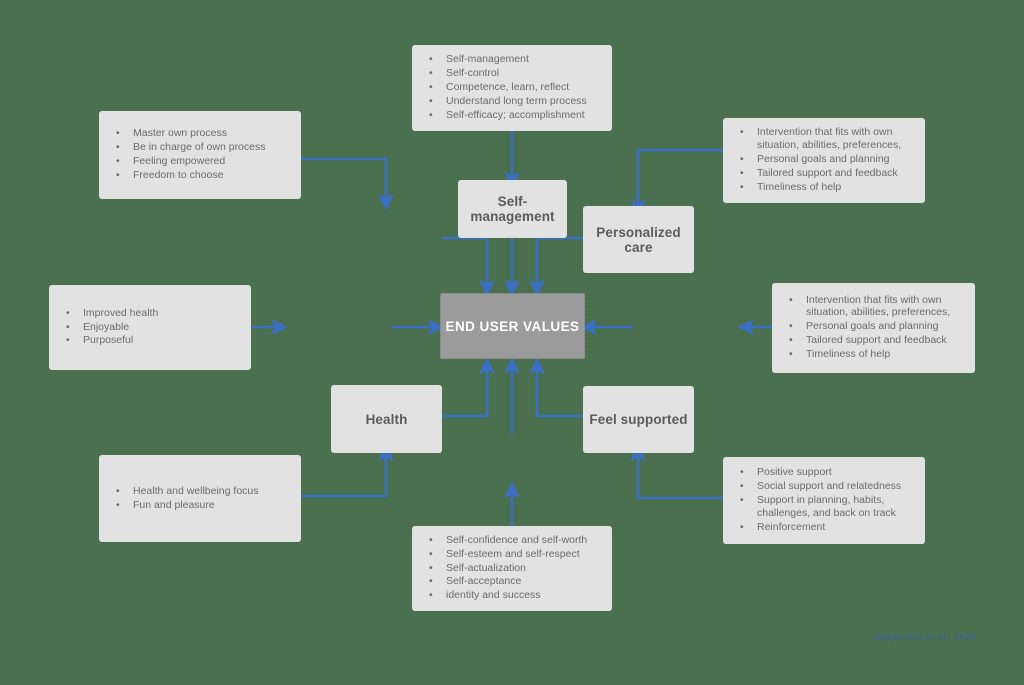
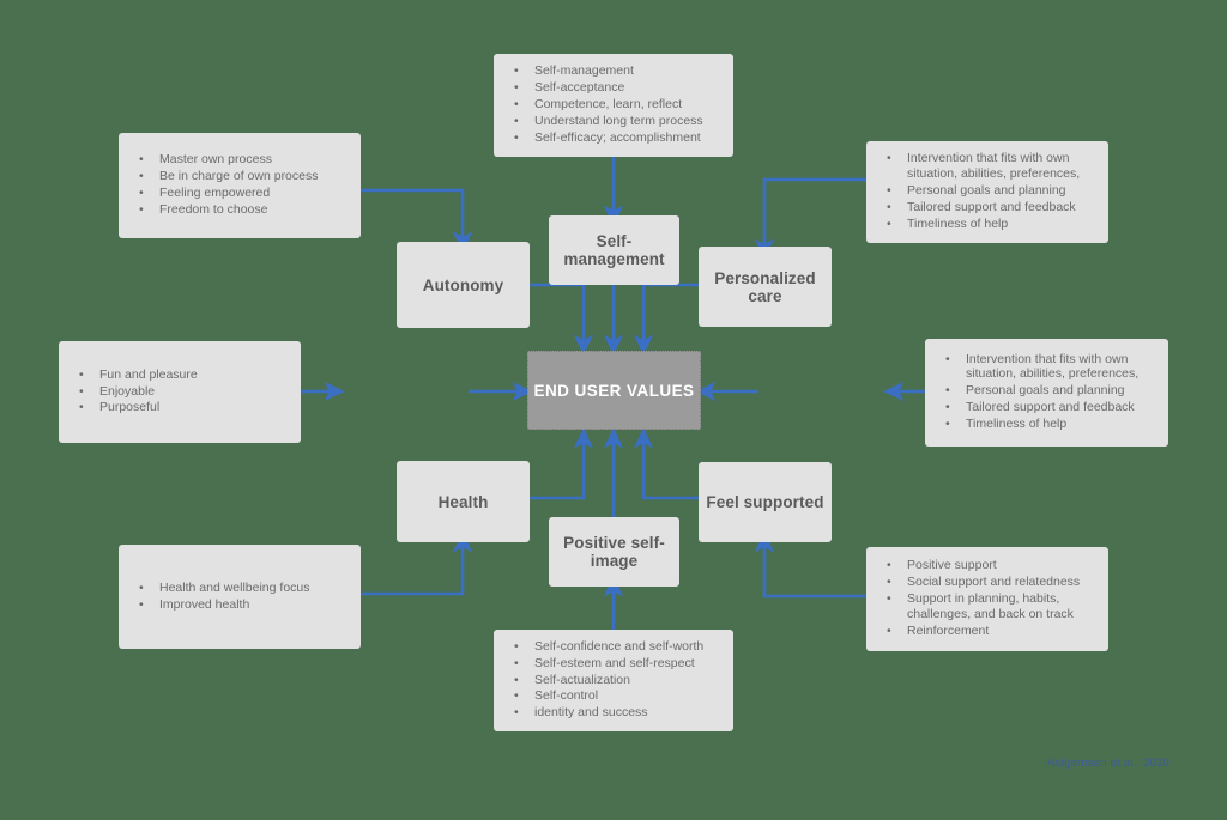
  •
  Self-management
  •
- Self-control
+ Self-acceptance
  •
  Competence, learn, reflect
  •
  Understand long term process
  •
  Self-efficacy; accomplishment
  •
  Master own process
  •
  Be in charge of own process
  •
  Feeling empowered
  •
  Freedom to choose
  •
  Intervention that fits with own situation, abilities, preferences,
  •
  Personal goals and planning
  •
  Tailored support and feedback
  •
  Timeliness of help
  •
- Improved health
+ Fun and pleasure
  •
  Enjoyable
  •
  Purposeful
  •
  Intervention that fits with own situation, abilities, preferences,
  •
  Personal goals and planning
  •
  Tailored support and feedback
  •
  Timeliness of help
  •
  Health and wellbeing focus
  •
- Fun and pleasure
+ Improved health
  •
  Positive support
  •
  Social support and relatedness
  •
  Support in planning, habits, challenges, and back on track
  •
  Reinforcement
  •
  Self-confidence and self-worth
  •
  Self-esteem and self-respect
  •
  Self-actualization
  •
- Self-acceptance
+ Self-control
  •
  identity and success
  Self-management
+ Autonomy
  Personalized care
  Health
  Feel supported
+ Positive self-image
  END USER VALUES
  Asbjørnsen et al., 2020
